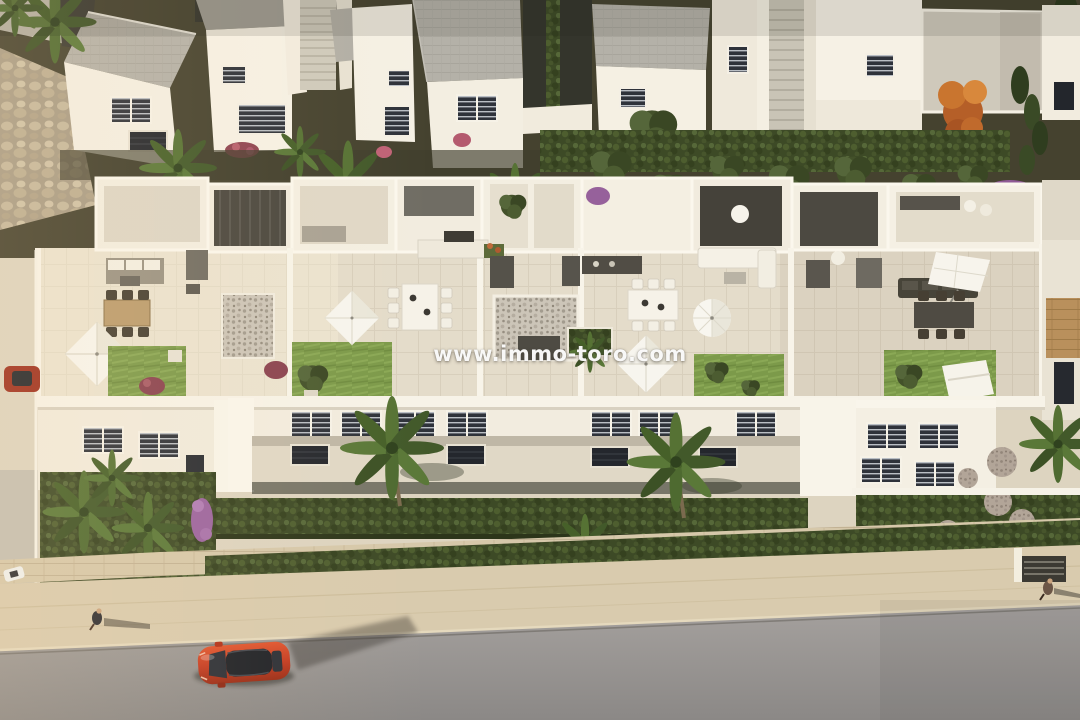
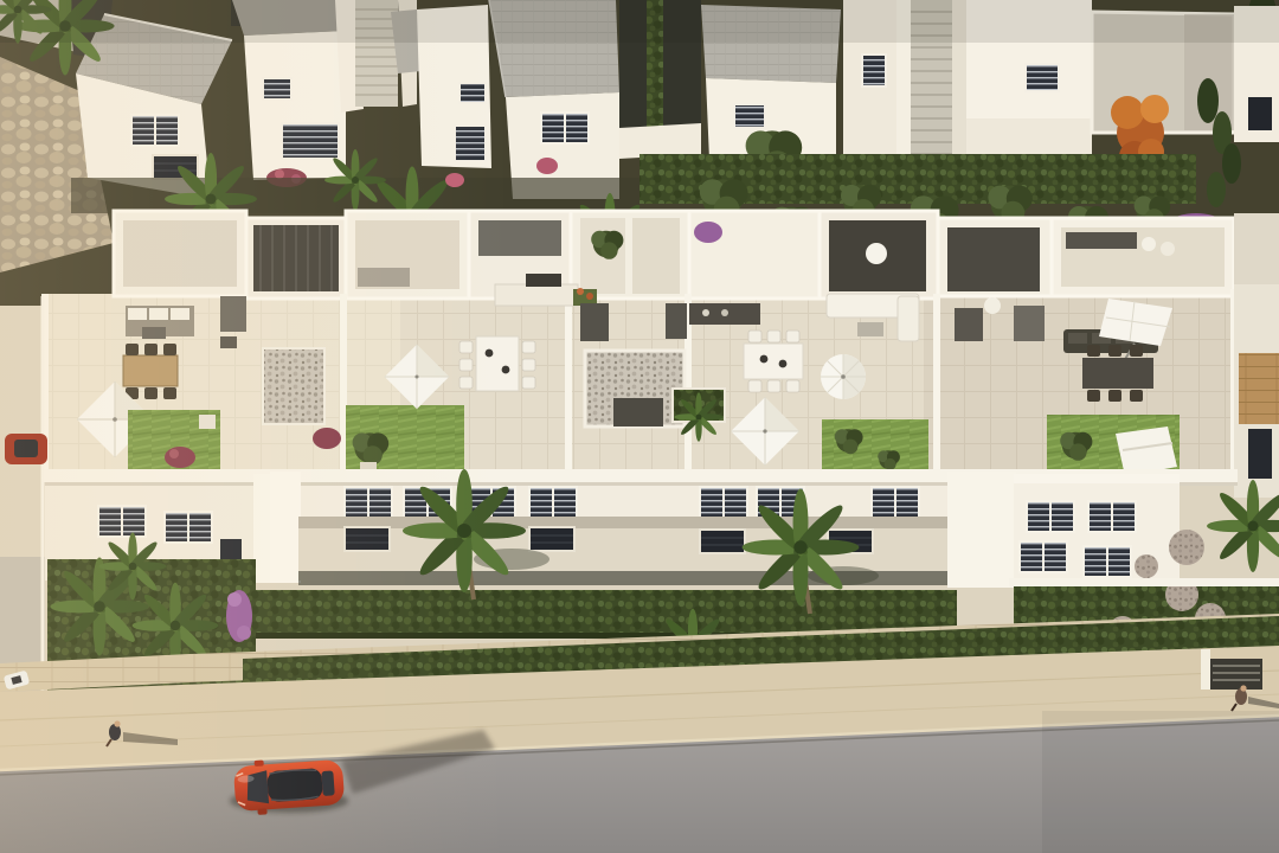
- www.immo-toro.com
